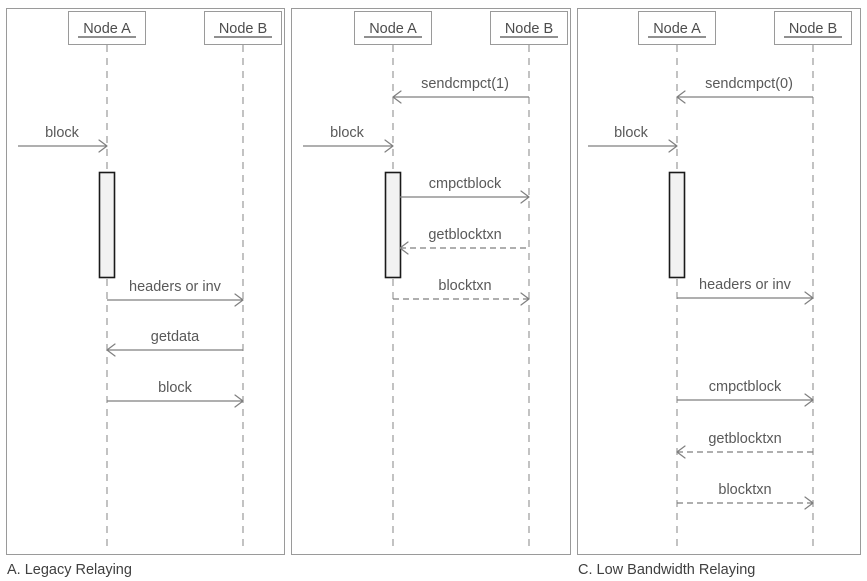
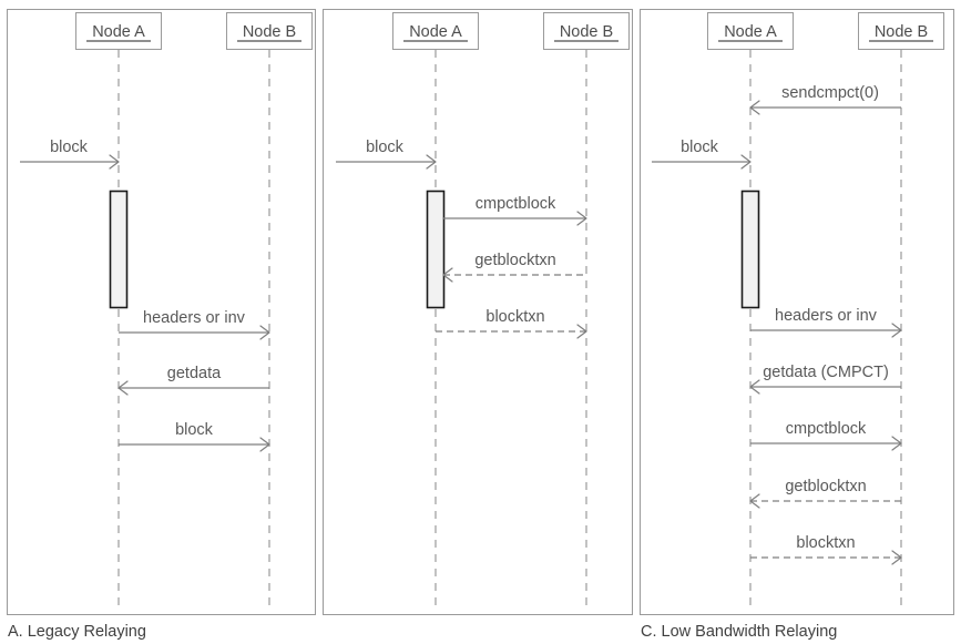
  Node A
  Node B
  block
  headers or inv
  getdata
  block
  A. Legacy Relaying
  Node A
  Node B
- sendcmpct(1)
  block
  cmpctblock
  getblocktxn
  blocktxn
  Node A
  Node B
  sendcmpct(0)
  block
  headers or inv
+ getdata (CMPCT)
  cmpctblock
  getblocktxn
  blocktxn
  C. Low Bandwidth Relaying
